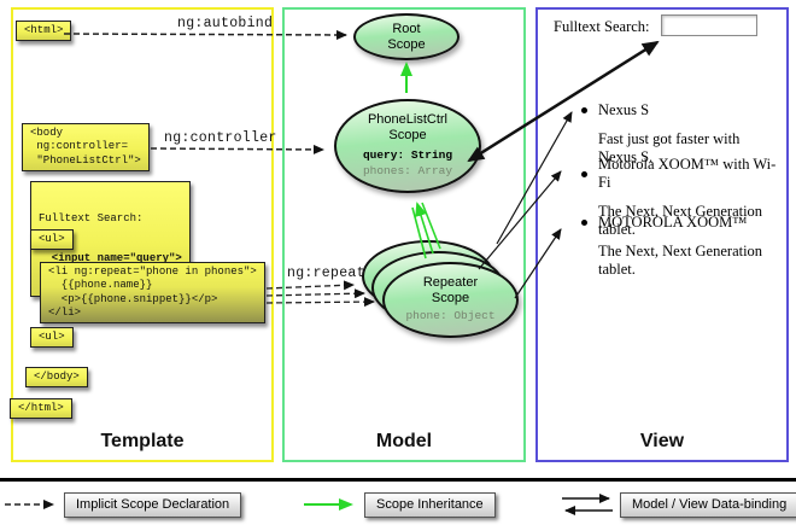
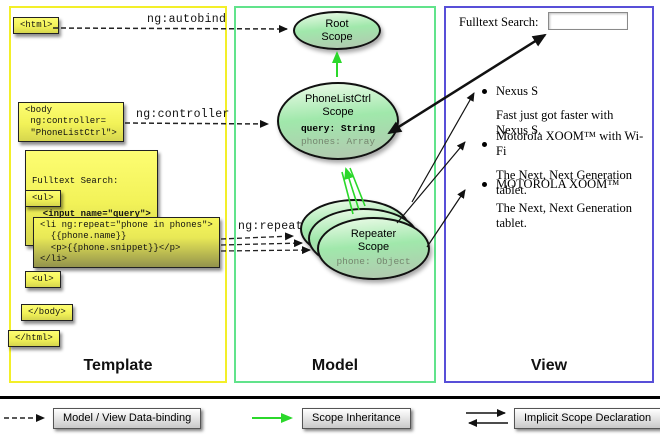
  Template
  Model
  View
  <html>
  <body
  ng:controller=
  "PhoneListCtrl">
  Fulltext Search:
  <input name="query">
  <ul>
  <li ng:repeat="phone in phones">
  {{phone.name}}
  <p>{{phone.snippet}}</p>
  </li>
  <ul>
  </body>
  </html>
  ng:autobind
  ng:controller
  ng:repea
  Root
  Scope
  PhoneListCtrl
  Scope
  query: String
  phones: Array
  Repeater
  Scope
  phone: Object
  Fulltext Search:
  Nexus S
  Fast just got faster with Nexus S.
  Motorola XOOM™ with Wi-Fi
  The Next, Next Generation tablet.
  MOTOROLA XOOM™
  The Next, Next Generation tablet.
- Implicit Scope Declaration
+ Model / View Data-binding
  Scope Inheritance
- Model / View Data-binding
+ Implicit Scope Declaration
